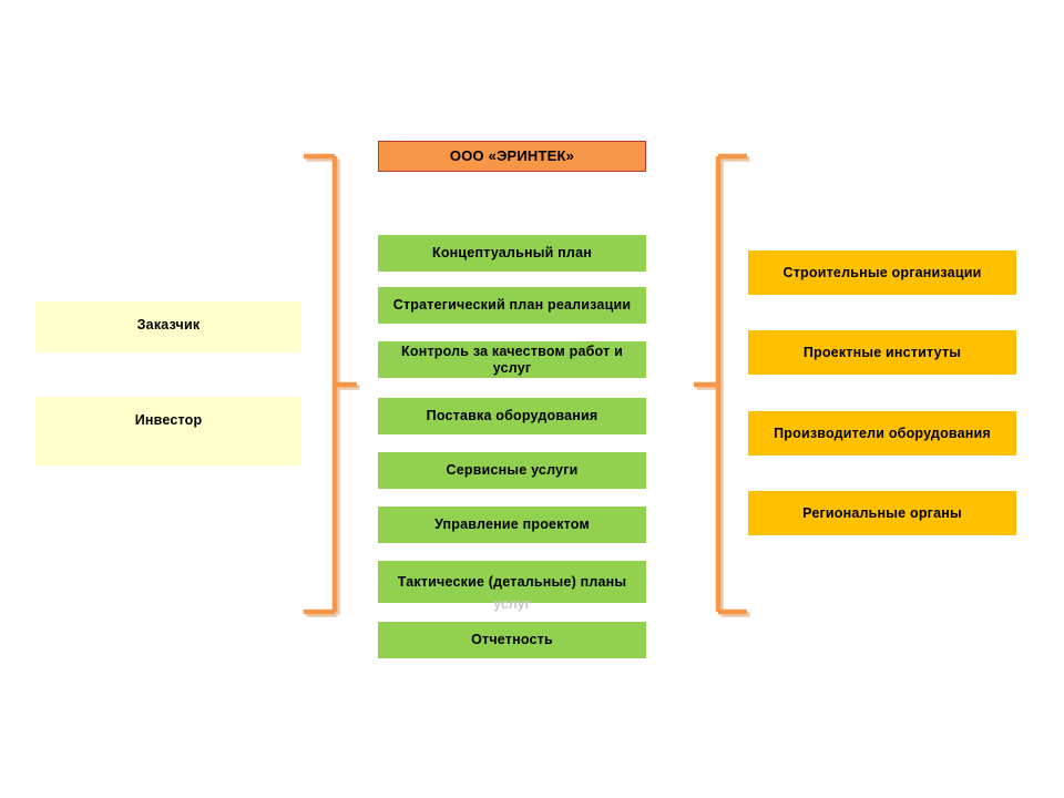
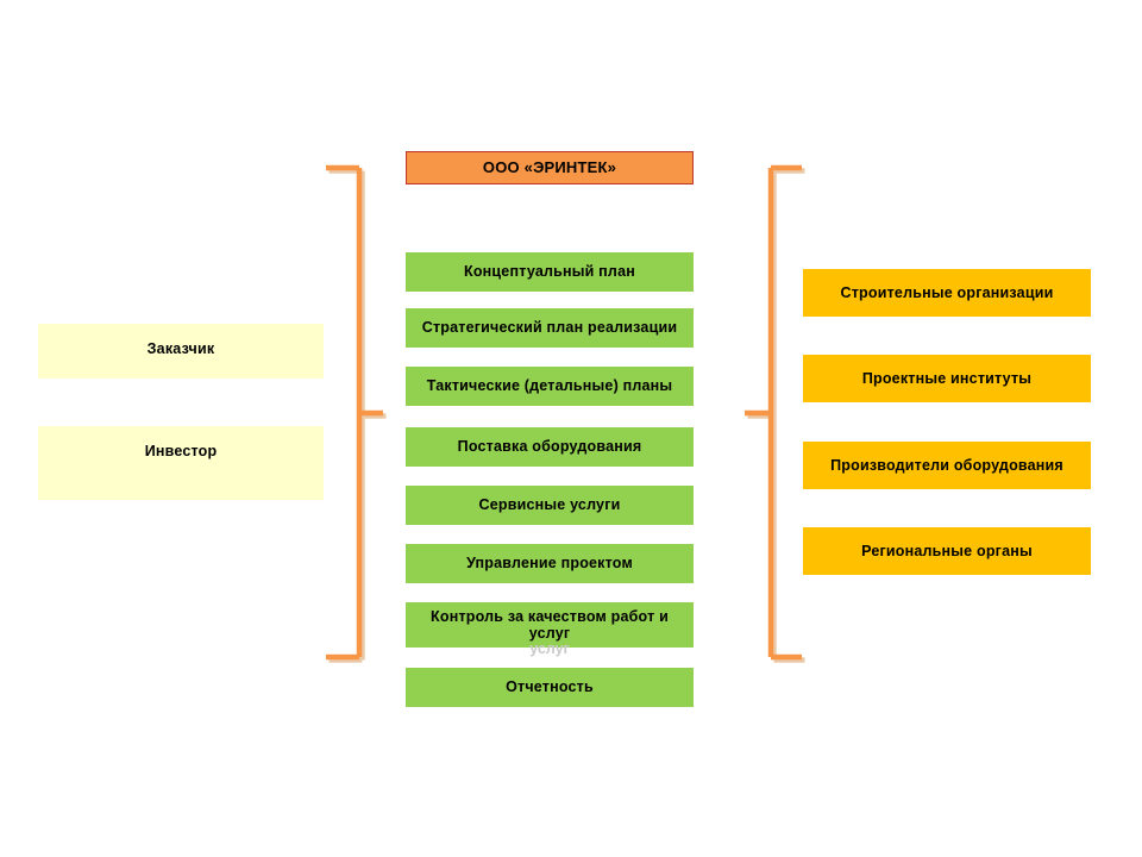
  ООО «ЭРИНТЕК»
  Заказчик
  Инвестор
  Концептуальный план
  Стратегический план реализации
- Контроль за качеством работ и услуг
+ Тактические (детальные) планы
  Поставка оборудования
  Сервисные услуги
  Управление проектом
- Тактические (детальные) планы
+ Контроль за качеством работ и услуг
  услуг
  Отчетность
  Строительные организации
  Проектные институты
  Производители оборудования
  Региональные органы
